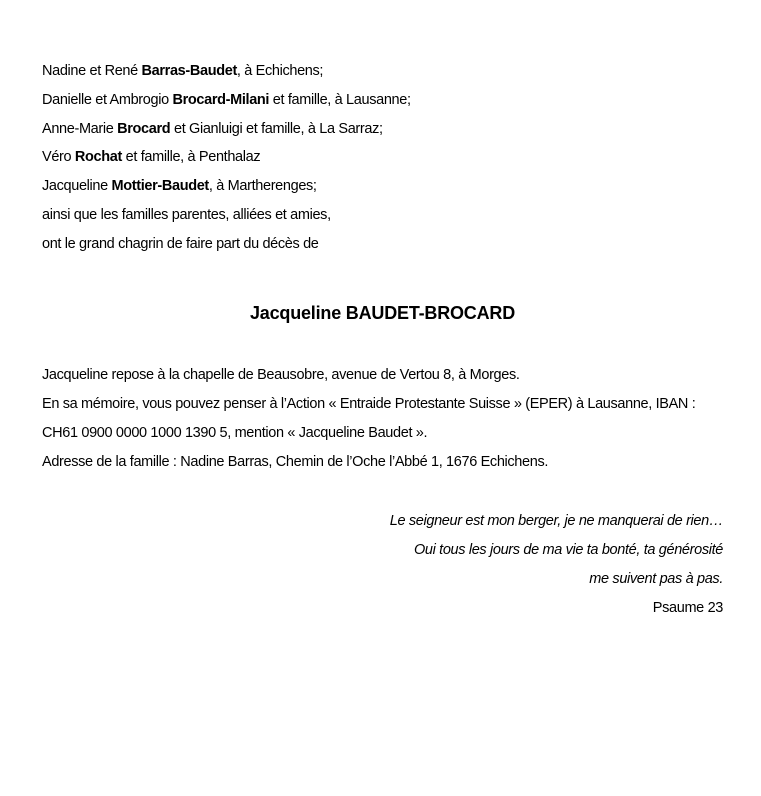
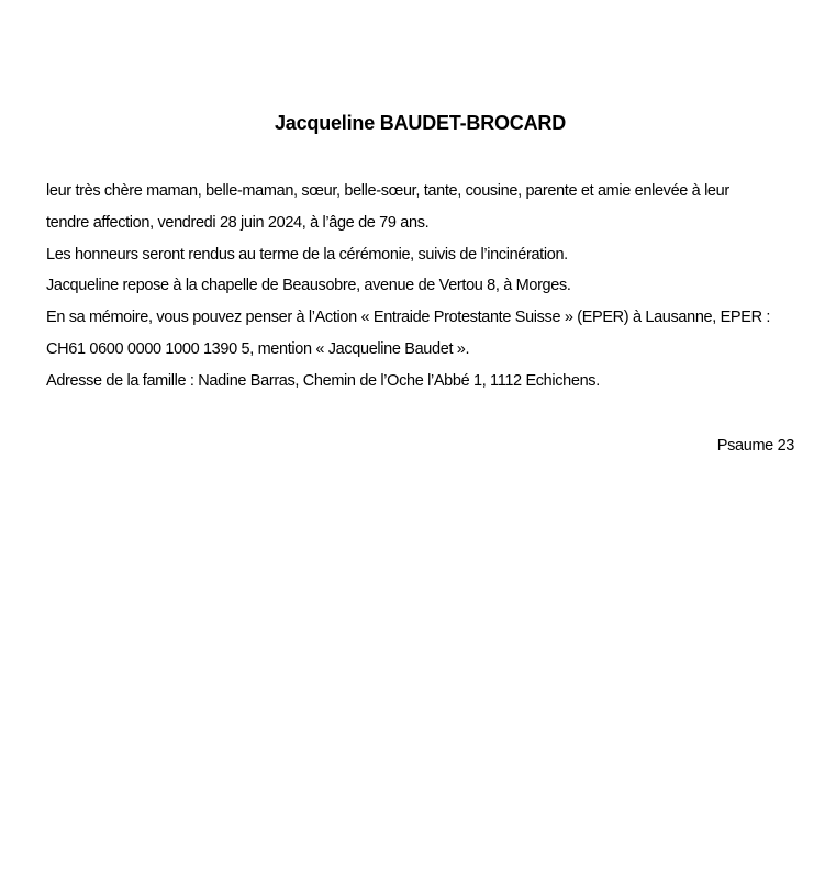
- Nadine et René Barras-Baudet, à Echichens;
- Danielle et Ambrogio Brocard-Milani et famille, à Lausanne;
- Anne-Marie Brocard et Gianluigi et famille, à La Sarraz;
- Véro Rochat et famille, à Penthalaz
- Jacqueline Mottier-Baudet, à Martherenges;
- ainsi que les familles parentes, alliées et amies,
- ont le grand chagrin de faire part du décès de
  Jacqueline BAUDET-BROCARD
+ leur très chère maman, belle-maman, sœur, belle-sœur, tante, cousine, parente et amie enlevée à leur
+ tendre affection, vendredi 28 juin 2024, à l’âge de 79 ans.
+ Les honneurs seront rendus au terme de la cérémonie, suivis de l’incinération.
  Jacqueline repose à la chapelle de Beausobre, avenue de Vertou 8, à Morges.
- En sa mémoire, vous pouvez penser à l’Action « Entraide Protestante Suisse » (EPER) à Lausanne, IBAN :
+ En sa mémoire, vous pouvez penser à l’Action « Entraide Protestante Suisse » (EPER) à Lausanne, EPER :
- CH61 0900 0000 1000 1390 5, mention « Jacqueline Baudet ».
+ CH61 0600 0000 1000 1390 5, mention « Jacqueline Baudet ».
- Adresse de la famille : Nadine Barras, Chemin de l’Oche l’Abbé 1, 1676 Echichens.
+ Adresse de la famille : Nadine Barras, Chemin de l’Oche l’Abbé 1, 1112 Echichens.
- Le seigneur est mon berger, je ne manquerai de rien…
- Oui tous les jours de ma vie ta bonté, ta générosité
- me suivent pas à pas.
  Psaume 23
